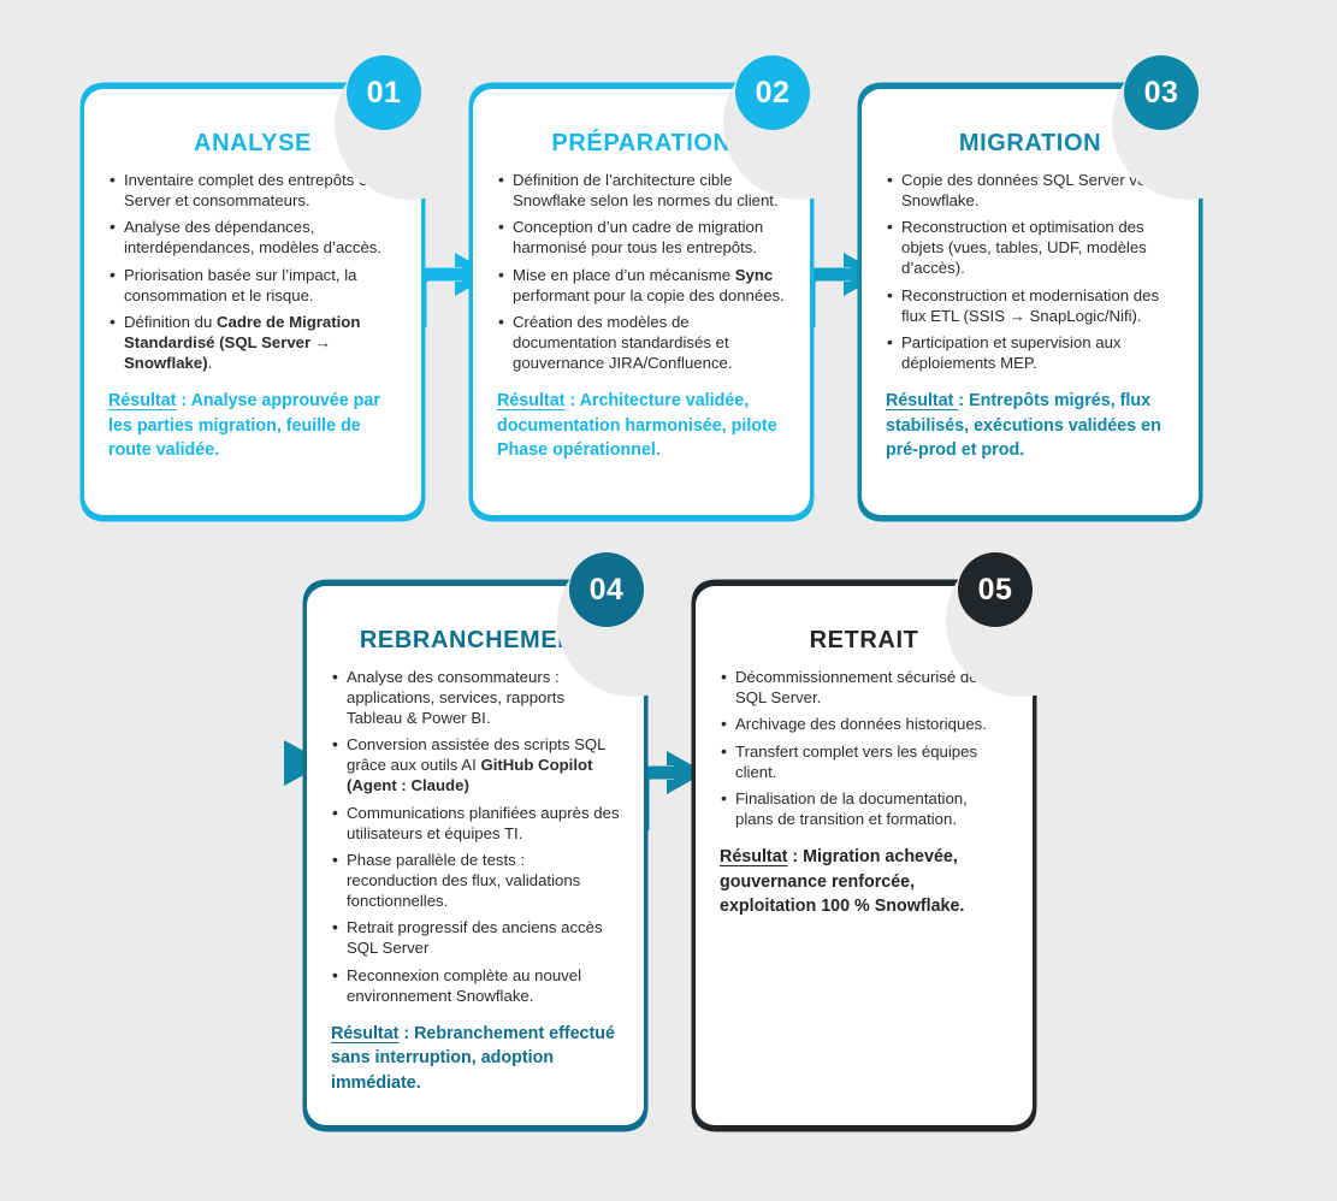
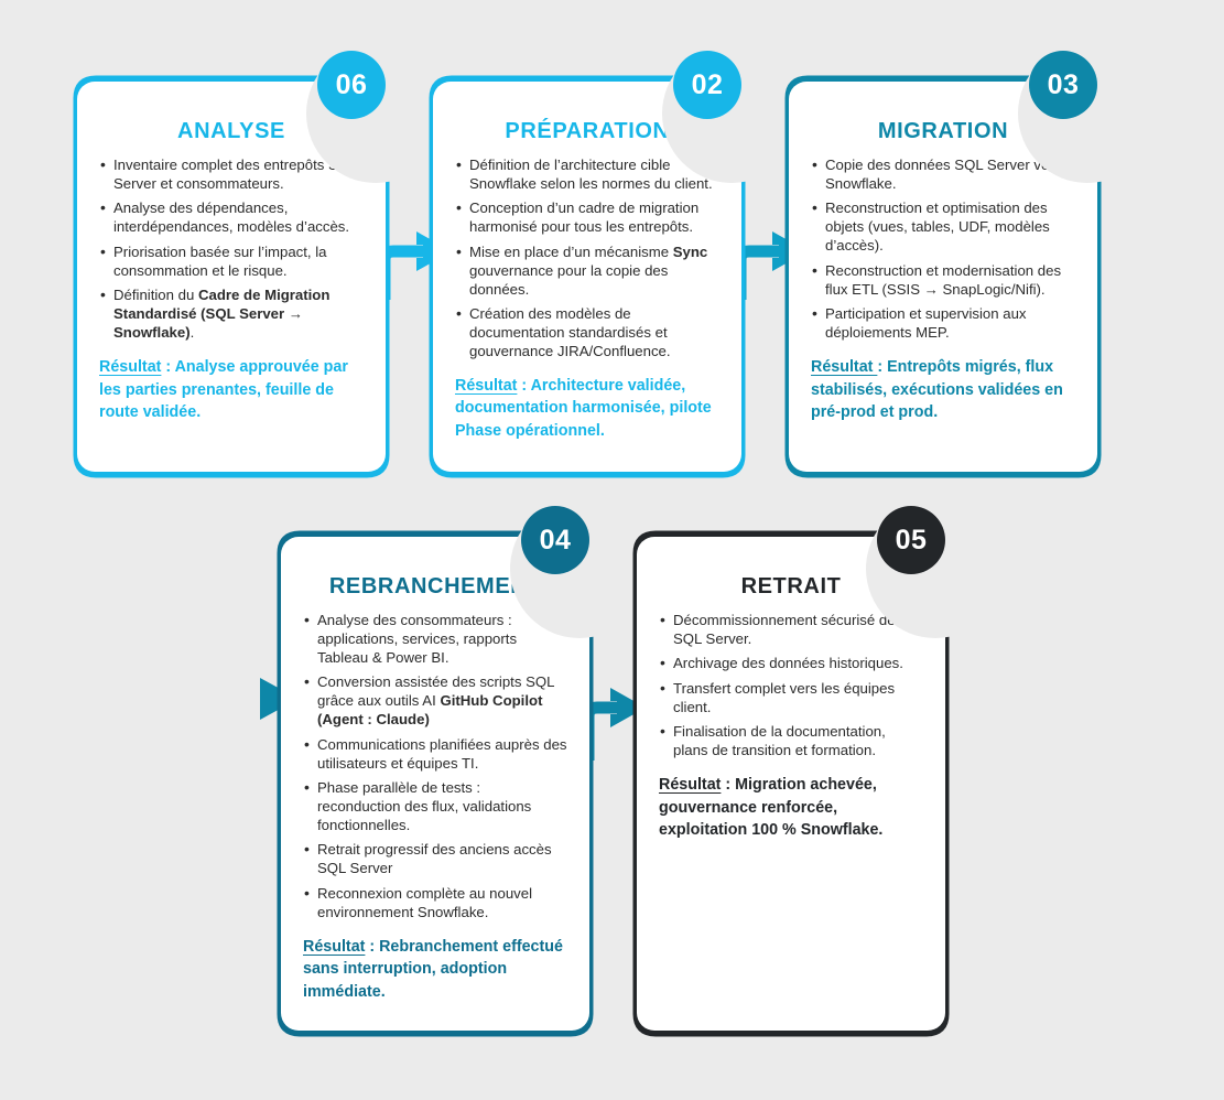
- 01
+ 06
  ANALYSE
  Inventaire complet des entrepôts Server et consommateurs.
  Analyse des dépendances, interdépendances, modèles d’accès.
  Priorisation basée sur l’impact, la consommation et le risque.
  Définition du Cadre de Migration Standardisé (SQL Server → Snowflake).
- Résultat : Analyse approuvée par les parties migration, feuille de route validée.
+ Résultat : Analyse approuvée par les parties prenantes, feuille de route validée.
  02
  PRÉPARATION
  Définition de l’architecture cible Snowflake selon les normes du client.
  Conception d’un cadre de migration harmonisé pour tous les entrepôts.
- Mise en place d’un mécanisme Sync performant pour la copie des données.
+ Mise en place d’un mécanisme Sync gouvernance pour la copie des données.
  Création des modèles de documentation standardisés et gouvernance JIRA/Confluence.
  Résultat : Architecture validée, documentation harmonisée, pilote Phase opérationnel.
  03
  MIGRATION
  Copie des données SQL Server v Snowflake.
  Reconstruction et optimisation des objets (vues, tables, UDF, modèles d’accès).
  Reconstruction et modernisation des flux ETL (SSIS → SnapLogic/Nifi).
  Participation et supervision aux déploiements MEP.
  Résultat : Entrepôts migrés, flux stabilisés, exécutions validées en pré-prod et prod.
  04
  REBRANCHEME
  Analyse des consommateurs : applications, services, rapports Tableau & Power BI.
  Conversion assistée des scripts SQL grâce aux outils AI GitHub Copilot (Agent : Claude)
  Communications planifiées auprès des utilisateurs et équipes TI.
  Phase parallèle de tests : reconduction des flux, validations fonctionnelles.
  Retrait progressif des anciens accès SQL Server
  Reconnexion complète au nouvel environnement Snowflake.
  Résultat : Rebranchement effectué sans interruption, adoption immédiate.
  05
  RETRAIT
  Décommissionnement sécurisé d SQL Server.
  Archivage des données historiques.
  Transfert complet vers les équipes client.
  Finalisation de la documentation, plans de transition et formation.
  Résultat : Migration achevée, gouvernance renforcée, exploitation 100 % Snowflake.
